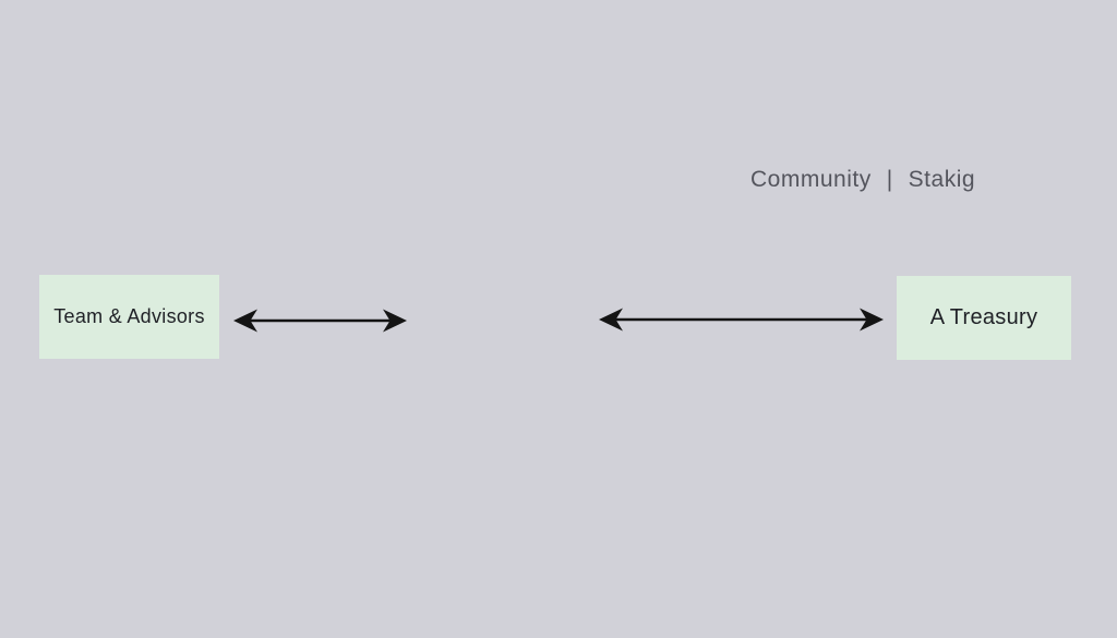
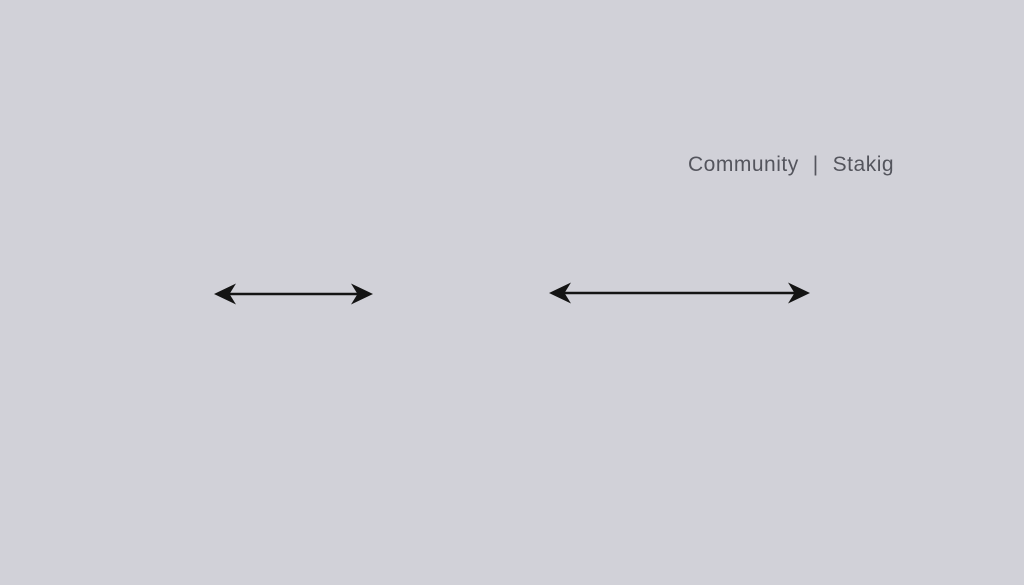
  Community | Stakig
- Team & Advisors
- A Treasury
